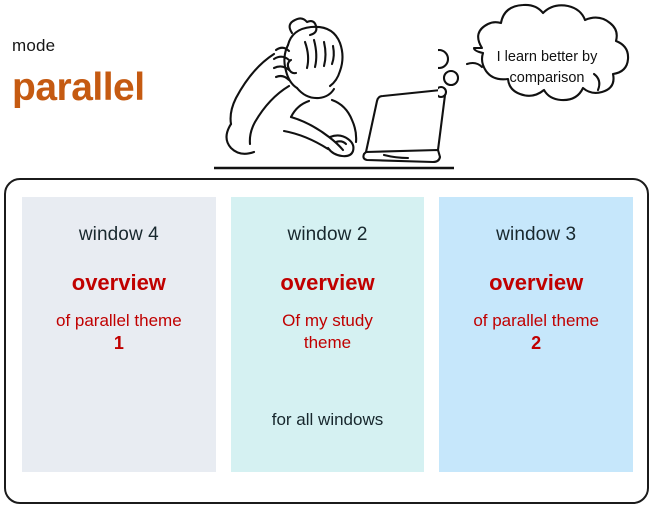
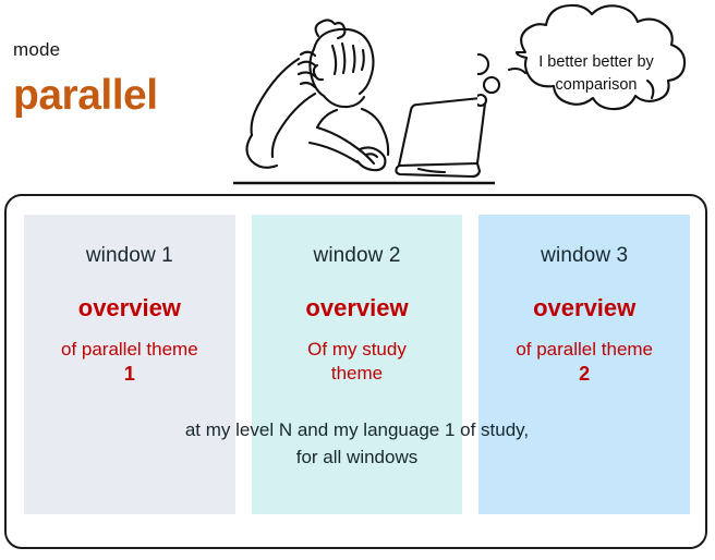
  mode
  parallel
- I learn better by comparison
+ I better better by comparison
- window 4
+ window 1
  overview
  of parallel theme
  1
  window 2
  overview
  Of my study
  theme
  window 3
  overview
  of parallel theme
  2
+ at my level N and my language 1 of study,
  for all windows
